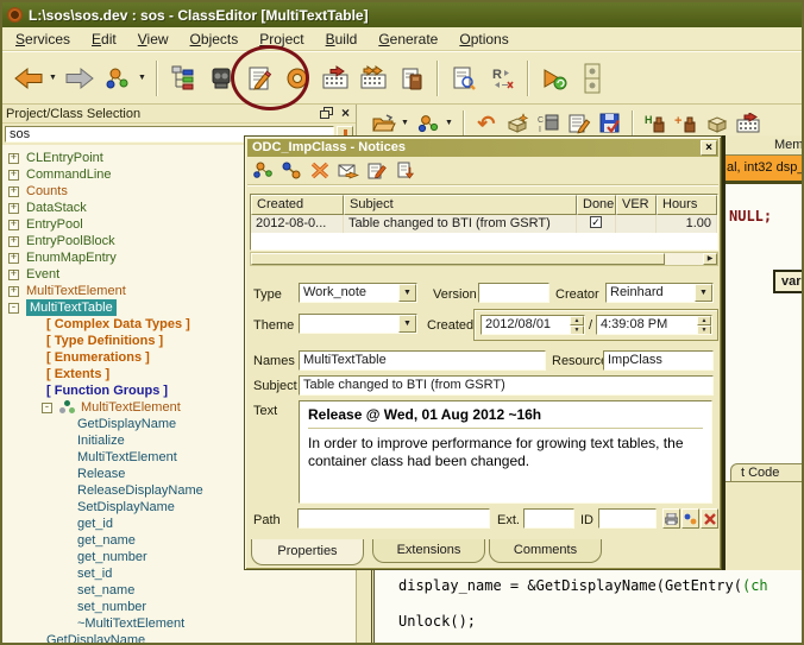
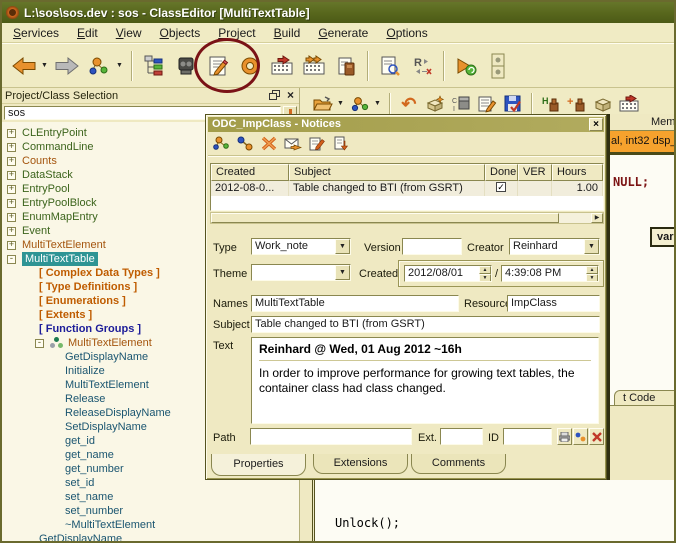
  L:\sos\sos.dev : sos - ClassEditor [MultiTextTable]
  Services
  Edit
  View
  Objects
  Project
  Build
  Generate
  Options
  R
  ↶
  H
  +
  Project/Class Selection
  ×
  sos
  +
  CLEntryPoint
  +
  CommandLine
  +
  Counts
  +
  DataStack
  +
  EntryPool
  +
  EntryPoolBlock
  +
  EnumMapEntry
  +
  Event
  +
  MultiTextElement
  -
  MultiTextTable
  [ Complex Data Types ]
  [ Type Definitions ]
  [ Enumerations ]
  [ Extents ]
  [ Function Groups ]
  -
  MultiTextElement
  GetDisplayName
  Initialize
  MultiTextElement
  Release
  ReleaseDisplayName
  SetDisplayName
  get_id
  get_name
  get_number
  set_id
  set_name
  set_number
  ~MultiTextElement
  GetDisplayName
  al, int32 dsp_
  NULL;
  t Code
- display_name = &GetDisplayName(GetEntry((ch
  Unlock();
  ODC_ImpClass - Notices
  ×
  Created
  Subject
  Done
  VER
  Hours
  2012-08-0...
  Table changed to BTI (from GSRT)
  ✓
  1.00
  Type
  Work_note
  Version
  Creator
  Reinhard
  Theme
  Created
  2012/08/01
  /
  4:39:08 PM
  Names
  MultiTextTable
  Resourc
  ImpClass
  Subject
  Table changed to BTI (from GSRT)
  Text
- Release @ Wed, 01 Aug 2012 ~16h
+ Reinhard @ Wed, 01 Aug 2012 ~16h
- In order to improve performance for growing text tables, the container class had been changed.
+ In order to improve performance for growing text tables, the container class had class changed.
  Path
  Ext.
  ID
  Properties
  Extensions
  Comments
